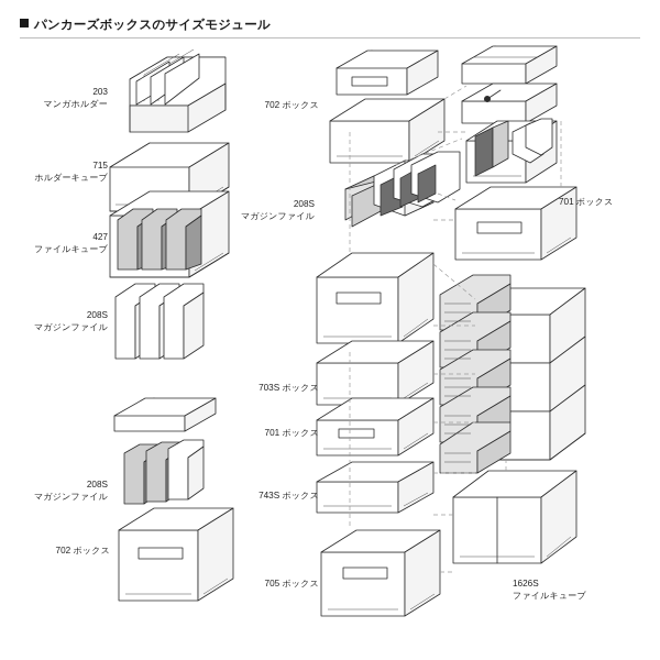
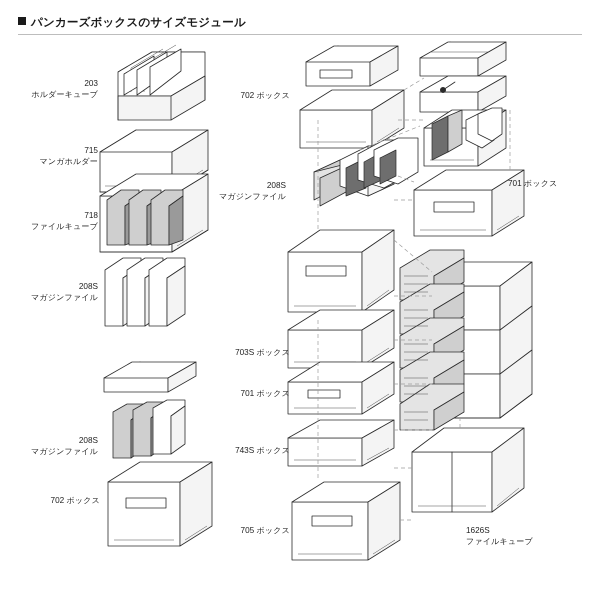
  パンカーズボックスのサイズモジュール
  203
- マンガホルダー
+ ホルダーキューブ
  715
- ホルダーキューブ
+ マンガホルダー
- 427
+ 718
  ファイルキューブ
  208S
  マガジンファイル
  208S
  マガジンファイル
  702 ボックス
  702 ボックス
  208S
  マガジンファイル
  703S ボックス
  701 ボックス
  743S ボックス
  705 ボックス
  701 ボックス
  1626S
  ファイルキューブ
